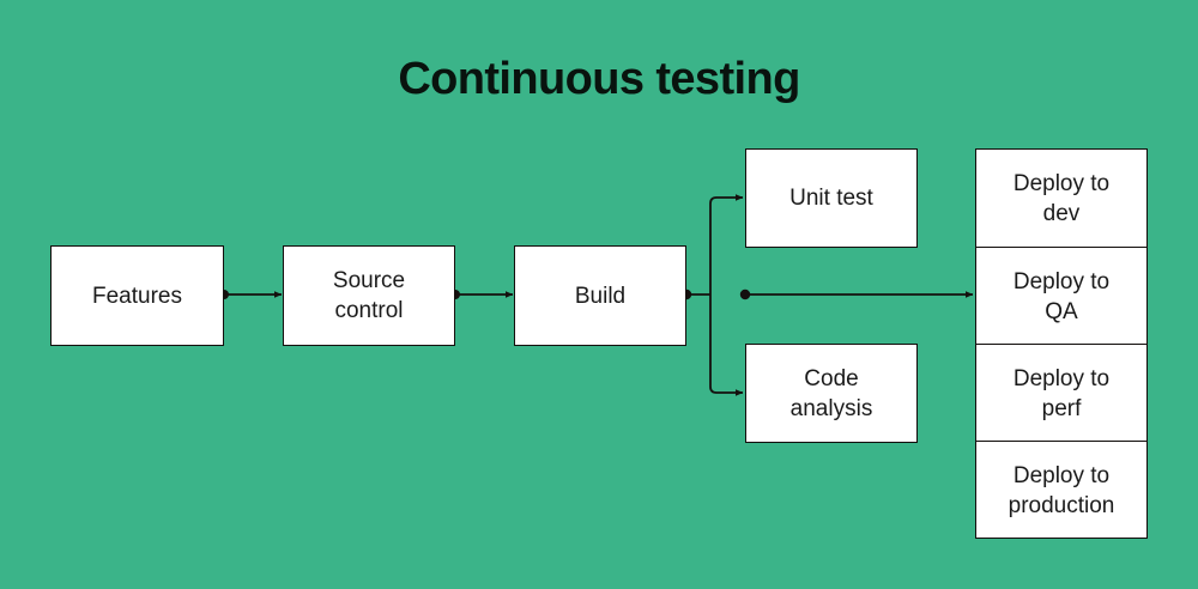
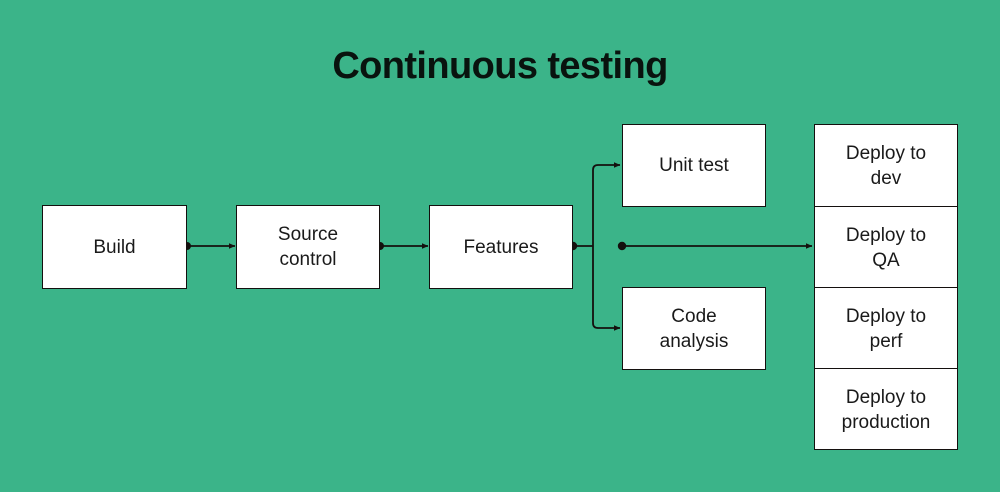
  Continuous testing
- Features
+ Build
  Source
  control
- Build
+ Features
  Unit test
  Code
  analysis
  Deploy to
  dev
  Deploy to
  QA
  Deploy to
  perf
  Deploy to
  production
